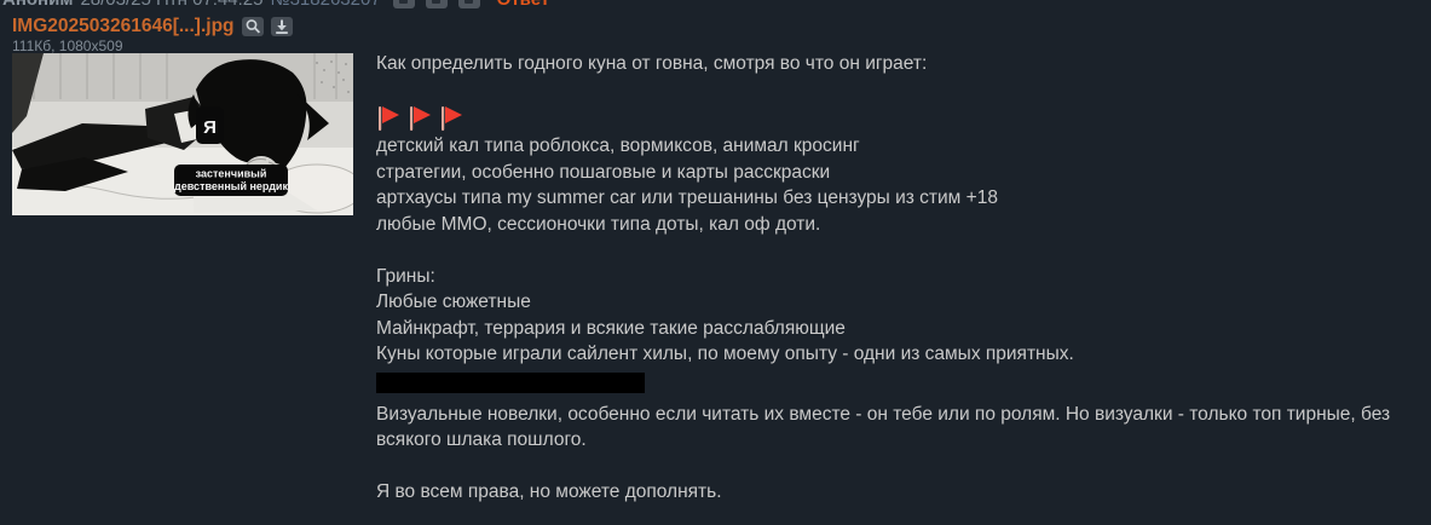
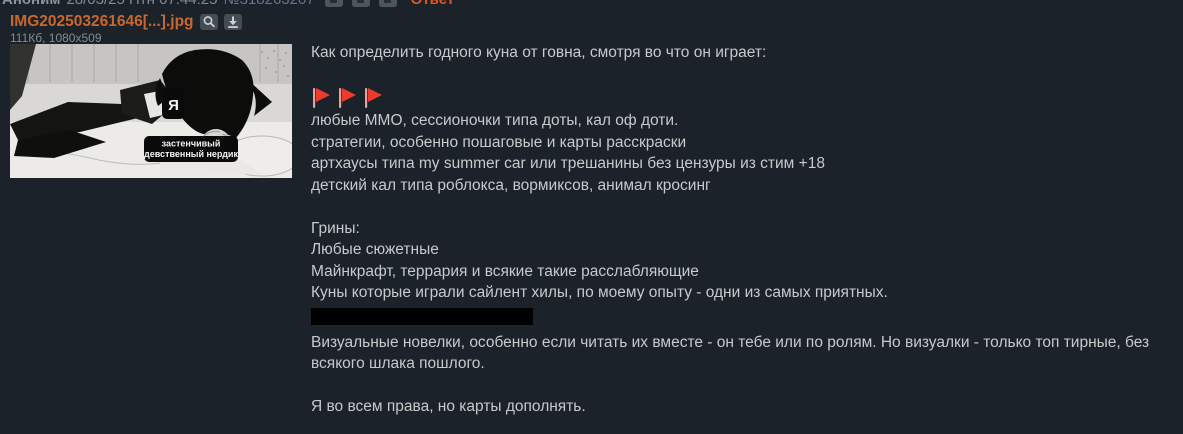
  IMG202503261646[...].jpg
  111Кб, 1080x509
  Я
  застенчивый
  девственный нердик
  Как определить годного куна от говна, смотря во что он играет:
- детский кал типа роблокса, вормиксов, анимал кросинг
+ любые ММО, сессионочки типа доты, кал оф доти.
  стратегии, особенно пошаговые и карты расскраски
  артхаусы типа my summer car или трешанины без цензуры из стим +18
- любые ММО, сессионочки типа доты, кал оф доти.
+ детский кал типа роблокса, вормиксов, анимал кросинг
  Грины:
  Любые сюжетные
  Майнкрафт, террария и всякие такие расслабляющие
  Куны которые играли сайлент хилы, по моему опыту - одни из самых приятных.
  Визуальные новелки, особенно если читать их вместе - он тебе или по ролям. Но визуалки - только топ тирные, без всякого шлака пошлого.
- Я во всем права, но можете дополнять.
+ Я во всем права, но карты дополнять.
